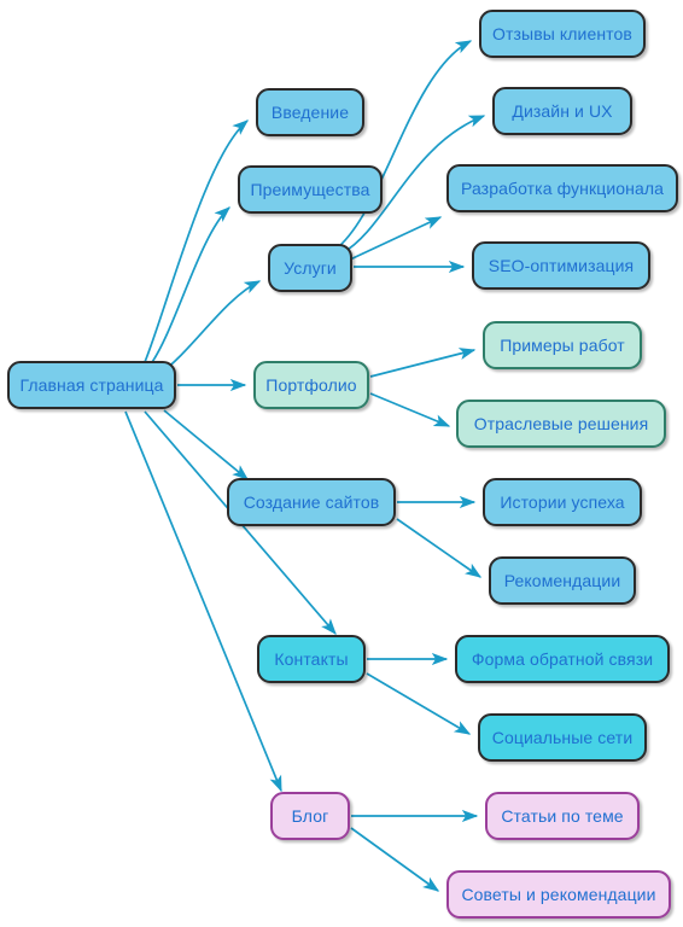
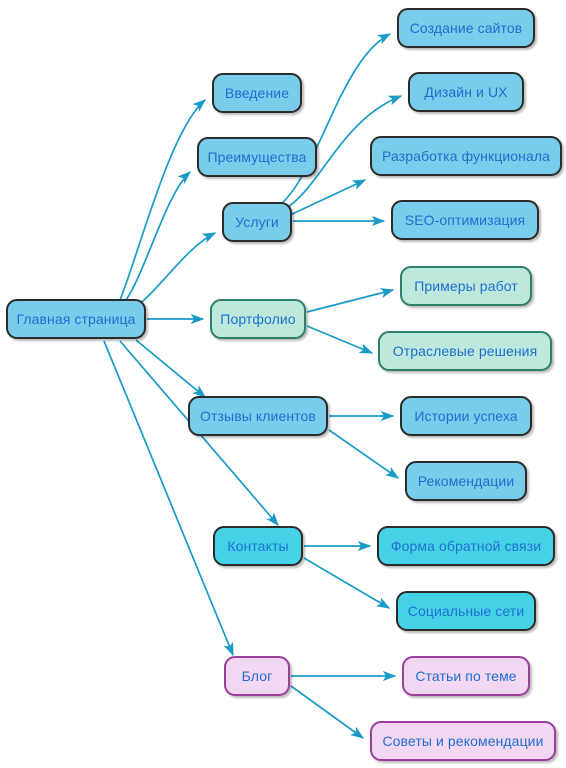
  Главная страница
  Введение
  Преимущества
  Услуги
- Отзывы клиентов
+ Создание сайтов
  Дизайн и UX
  Разработка функционала
  SEO-оптимизация
  Портфолио
  Примеры работ
  Отраслевые решения
- Создание сайтов
+ Отзывы клиентов
  Истории успеха
  Рекомендации
  Контакты
  Форма обратной связи
  Социальные сети
  Блог
  Статьи по теме
  Советы и рекомендации
